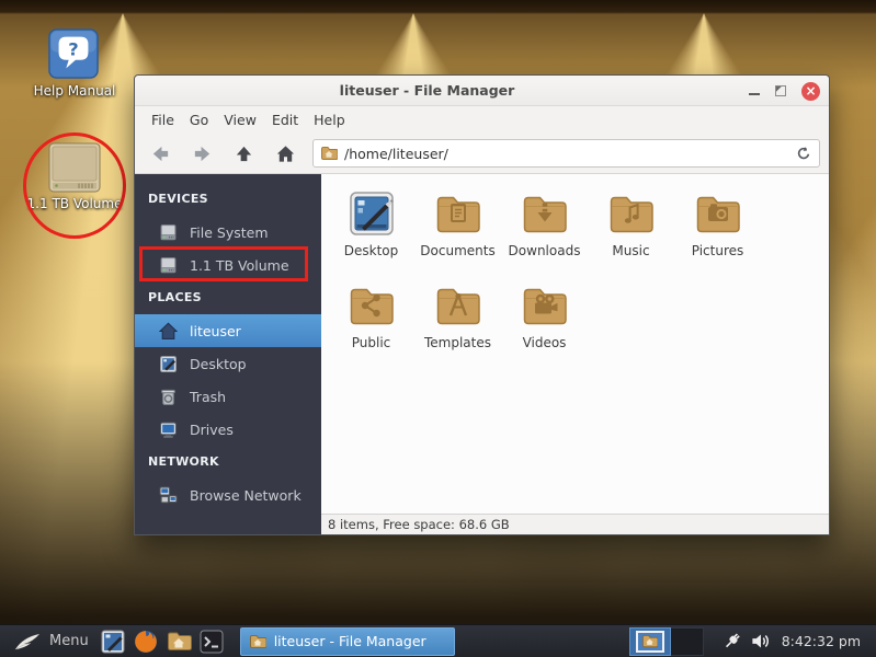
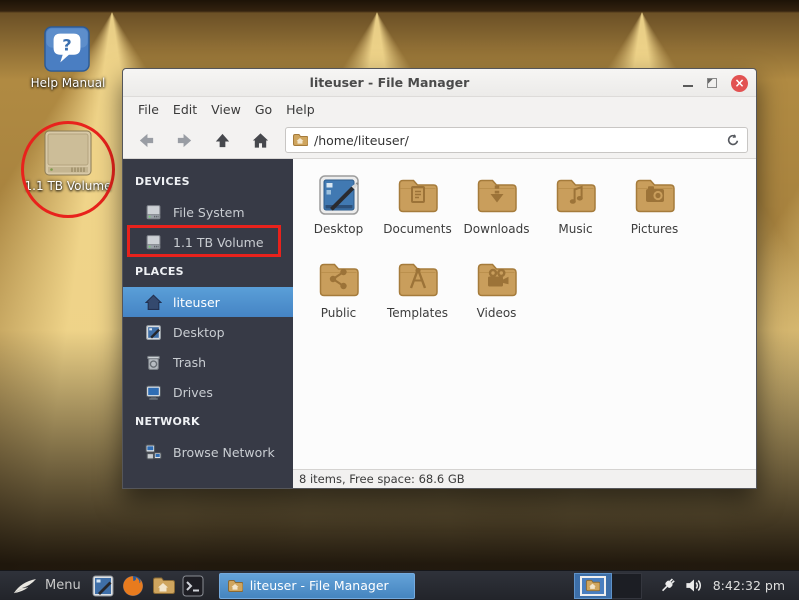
  ?
  Help Manual
  1.1 TB Volume
  liteuser - File Manager
  ×
  File
- Go
+ Edit
  View
- Edit
+ Go
  Help
  /home/liteuser/
  DEVICES
  File System
  1.1 TB Volume
  PLACES
  liteuser
  Desktop
  Trash
  Drives
  NETWORK
  Browse Network
  Desktop
  Documents
  Downloads
  Music
  Pictures
  Public
  Templates
  Videos
  8 items, Free space: 68.6 GB
  Menu
  liteuser - File Manager
  8:42:32 pm
